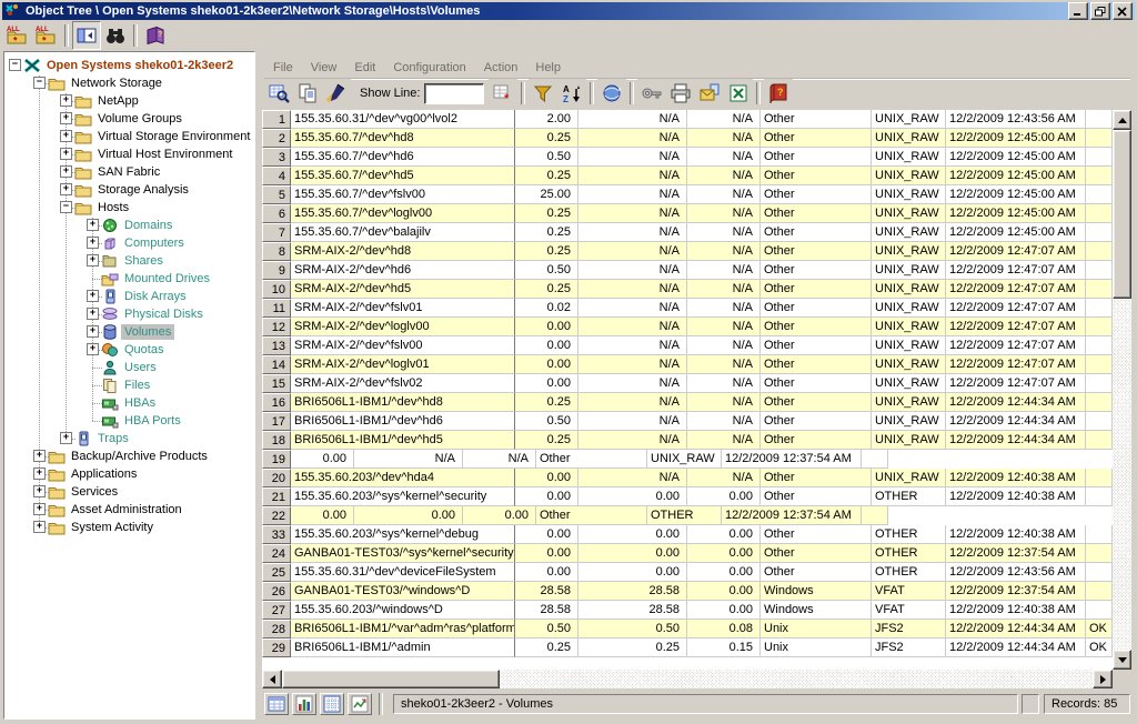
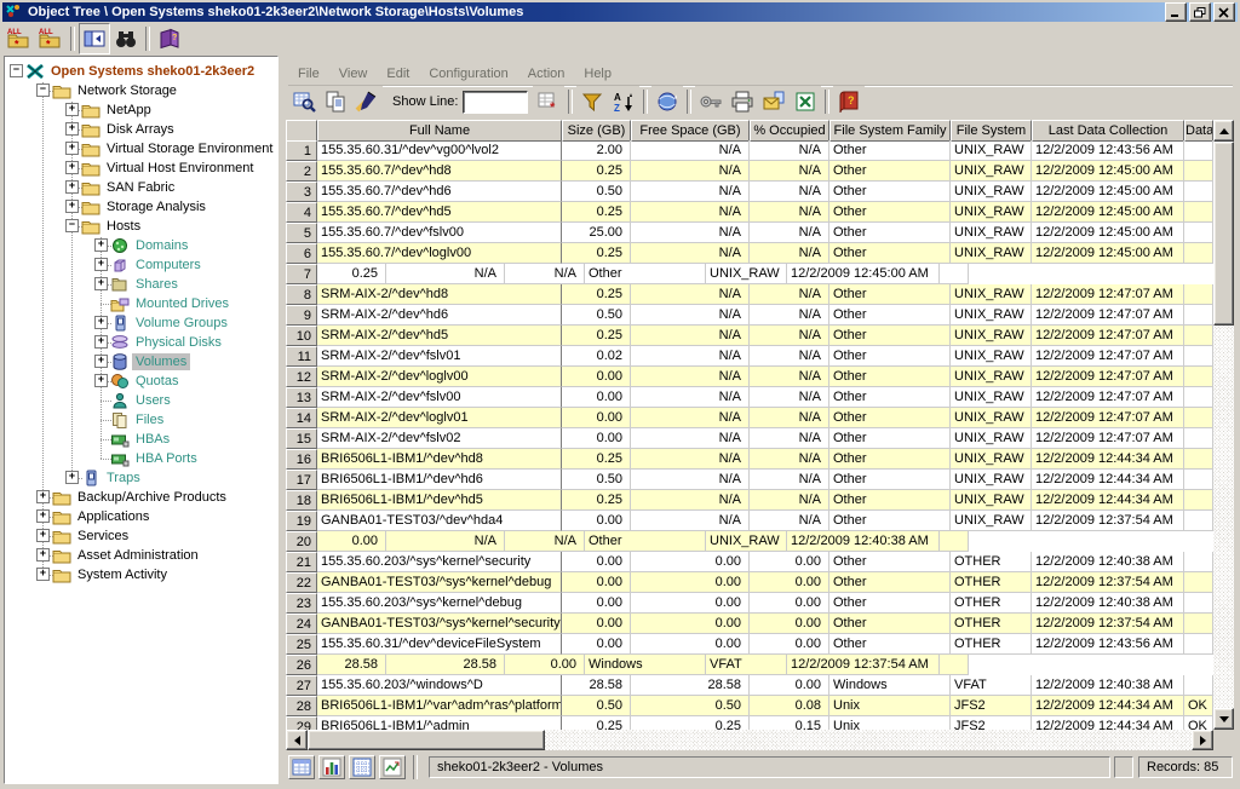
  Object Tree \ Open Systems sheko01-2k3eer2\Network Storage\Hosts\Volumes
  *
  *
  −
  Open Systems sheko01-2k3eer2
  −
  Network Storage
  +
  NetApp
  +
- Volume Groups
+ Disk Arrays
  +
  Virtual Storage Environment
  +
  Virtual Host Environment
  +
  SAN Fabric
  +
  Storage Analysis
  −
  Hosts
  +
  Domains
  +
  Computers
  +
  Shares
  Mounted Drives
  +
- Disk Arrays
+ Volume Groups
  +
  Physical Disks
  +
  Volumes
  +
  Quotas
  Users
  Files
  HBAs
  HBA Ports
  +
  Traps
  +
  Backup/Archive Products
  +
  Applications
  +
  Services
  +
  Asset Administration
  +
  System Activity
  File
  View
  Edit
  Configuration
  Action
  Help
  Show Line:
  *
  A
  Z
  ?
+ Full Name
+ Size (GB)
+ Free Space (GB)
+ % Occupied
+ File System Family
+ File System
+ Last Data Collection
+ Data
  1
  155.35.60.31/^dev^vg00^lvol2
  2.00
  N/A
  N/A
  Other
  UNIX_RAW
  12/2/2009 12:43:56 AM
  2
  155.35.60.7/^dev^hd8
  0.25
  N/A
  N/A
  Other
  UNIX_RAW
  12/2/2009 12:45:00 AM
  3
  155.35.60.7/^dev^hd6
  0.50
  N/A
  N/A
  Other
  UNIX_RAW
  12/2/2009 12:45:00 AM
  4
  155.35.60.7/^dev^hd5
  0.25
  N/A
  N/A
  Other
  UNIX_RAW
  12/2/2009 12:45:00 AM
  5
  155.35.60.7/^dev^fslv00
  25.00
  N/A
  N/A
  Other
  UNIX_RAW
  12/2/2009 12:45:00 AM
  6
  155.35.60.7/^dev^loglv00
  0.25
  N/A
  N/A
  Other
  UNIX_RAW
  12/2/2009 12:45:00 AM
  7
- 155.35.60.7/^dev^balajilv
  0.25
  N/A
  N/A
  Other
  UNIX_RAW
  12/2/2009 12:45:00 AM
  8
  SRM-AIX-2/^dev^hd8
  0.25
  N/A
  N/A
  Other
  UNIX_RAW
  12/2/2009 12:47:07 AM
  9
  SRM-AIX-2/^dev^hd6
  0.50
  N/A
  N/A
  Other
  UNIX_RAW
  12/2/2009 12:47:07 AM
  10
  SRM-AIX-2/^dev^hd5
  0.25
  N/A
  N/A
  Other
  UNIX_RAW
  12/2/2009 12:47:07 AM
  11
  SRM-AIX-2/^dev^fslv01
  0.02
  N/A
  N/A
  Other
  UNIX_RAW
  12/2/2009 12:47:07 AM
  12
  SRM-AIX-2/^dev^loglv00
  0.00
  N/A
  N/A
  Other
  UNIX_RAW
  12/2/2009 12:47:07 AM
  13
  SRM-AIX-2/^dev^fslv00
  0.00
  N/A
  N/A
  Other
  UNIX_RAW
  12/2/2009 12:47:07 AM
  14
  SRM-AIX-2/^dev^loglv01
  0.00
  N/A
  N/A
  Other
  UNIX_RAW
  12/2/2009 12:47:07 AM
  15
  SRM-AIX-2/^dev^fslv02
  0.00
  N/A
  N/A
  Other
  UNIX_RAW
  12/2/2009 12:47:07 AM
  16
  BRI6506L1-IBM1/^dev^hd8
  0.25
  N/A
  N/A
  Other
  UNIX_RAW
  12/2/2009 12:44:34 AM
  17
  BRI6506L1-IBM1/^dev^hd6
  0.50
  N/A
  N/A
  Other
  UNIX_RAW
  12/2/2009 12:44:34 AM
  18
  BRI6506L1-IBM1/^dev^hd5
  0.25
  N/A
  N/A
  Other
  UNIX_RAW
  12/2/2009 12:44:34 AM
  19
+ GANBA01-TEST03/^dev^hda4
  0.00
  N/A
  N/A
  Other
  UNIX_RAW
  12/2/2009 12:37:54 AM
  20
- 155.35.60.203/^dev^hda4
  0.00
  N/A
  N/A
  Other
  UNIX_RAW
  12/2/2009 12:40:38 AM
  21
  155.35.60.203/^sys^kernel^security
  0.00
  0.00
  0.00
  Other
  OTHER
  12/2/2009 12:40:38 AM
  22
+ GANBA01-TEST03/^sys^kernel^debug
  0.00
  0.00
  0.00
  Other
  OTHER
  12/2/2009 12:37:54 AM
- 33
+ 23
  155.35.60.203/^sys^kernel^debug
  0.00
  0.00
  0.00
  Other
  OTHER
  12/2/2009 12:40:38 AM
  24
  GANBA01-TEST03/^sys^kernel^security
  0.00
  0.00
  0.00
  Other
  OTHER
  12/2/2009 12:37:54 AM
  25
  155.35.60.31/^dev^deviceFileSystem
  0.00
  0.00
  0.00
  Other
  OTHER
  12/2/2009 12:43:56 AM
  26
- GANBA01-TEST03/^windows^D
  28.58
  28.58
  0.00
  Windows
  VFAT
  12/2/2009 12:37:54 AM
  27
  155.35.60.203/^windows^D
  28.58
  28.58
  0.00
  Windows
  VFAT
  12/2/2009 12:40:38 AM
  28
  BRI6506L1-IBM1/^var^adm^ras^platform
  0.50
  0.50
  0.08
  Unix
  JFS2
  12/2/2009 12:44:34 AM
  OK
  29
  BRI6506L1-IBM1/^admin
  0.25
  0.25
  0.15
  Unix
  JFS2
  12/2/2009 12:44:34 AM
  OK
  sheko01-2k3eer2 - Volumes
  Records: 85
